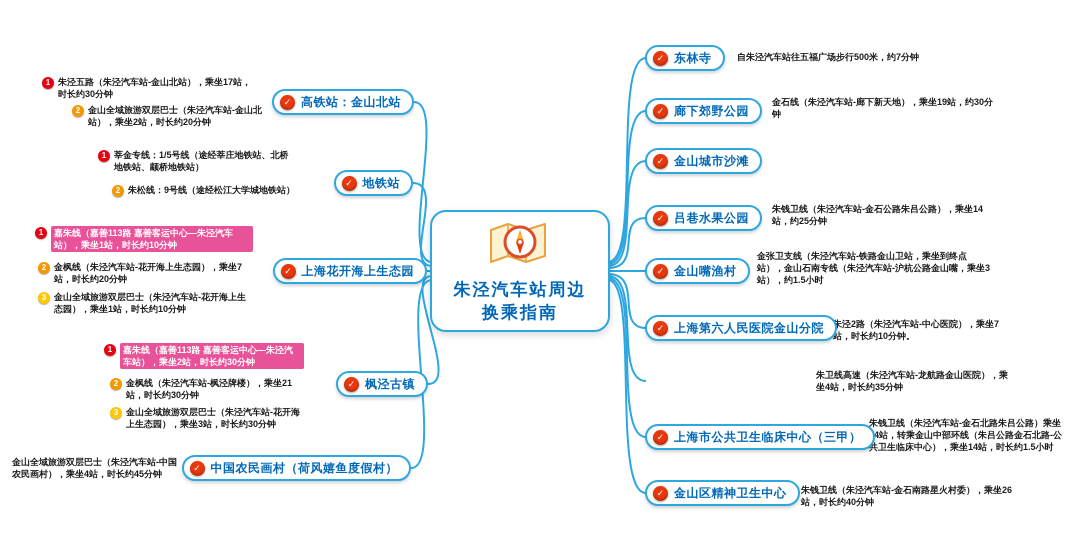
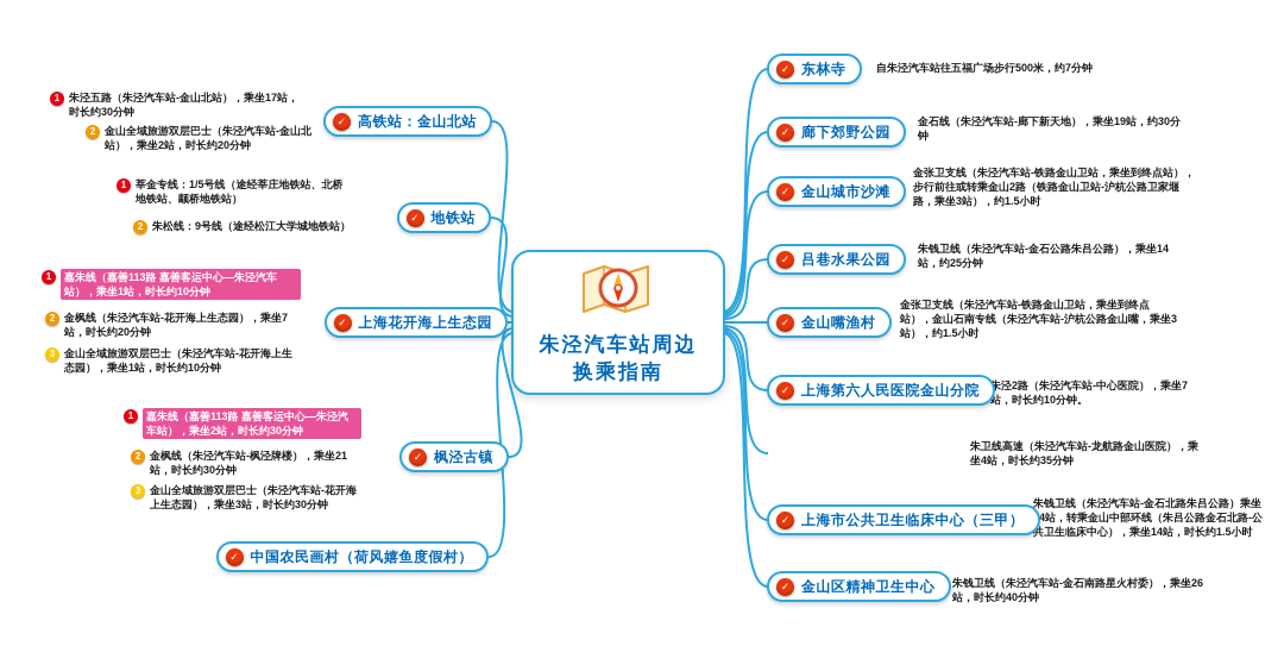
  朱泾汽车站周边
  换乘指南
  高铁站：金山北站
  地铁站
  上海花开海上生态园
  枫泾古镇
  中国农民画村（荷风嬉鱼度假村）
  东林寺
  廊下郊野公园
  金山城市沙滩
  吕巷水果公园
  金山嘴渔村
  上海第六人民医院金山分院
  上海市公共卫生临床中心（三甲）
  金山区精神卫生中心
  1
  朱泾五路（朱泾汽车站-金山北站），乘坐17站，时长约30分钟
  2
  金山全域旅游双层巴士（朱泾汽车站-金山北站），乘坐2站，时长约20分钟
  1
  莘金专线：1/5号线（途经莘庄地铁站、北桥地铁站、颛桥地铁站）
  2
  朱松线：9号线（途经松江大学城地铁站）
  1
  嘉朱线（嘉善113路 嘉善客运中心—朱泾汽车站），乘坐1站，时长约10分钟
  2
  金枫线（朱泾汽车站-花开海上生态园），乘坐7站，时长约20分钟
  3
  金山全域旅游双层巴士（朱泾汽车站-花开海上生态园），乘坐1站，时长约10分钟
  1
  嘉朱线（嘉善113路 嘉善客运中心—朱泾汽车站），乘坐2站，时长约30分钟
  2
  金枫线（朱泾汽车站-枫泾牌楼），乘坐21站，时长约30分钟
  3
  金山全域旅游双层巴士（朱泾汽车站-花开海上生态园），乘坐3站，时长约30分钟
- 金山全域旅游双层巴士（朱泾汽车站-中国农民画村），乘坐4站，时长约45分钟
  自朱泾汽车站往五福广场步行500米，约7分钟
  金石线（朱泾汽车站-廊下新天地），乘坐19站，约30分钟
+ 金张卫支线（朱泾汽车站-铁路金山卫站，乘坐到终点站），步行前往或转乘金山2路（铁路金山卫站-沪杭公路卫家堰路，乘坐3站），约1.5小时
  朱钱卫线（朱泾汽车站-金石公路朱吕公路），乘坐14站，约25分钟
  金张卫支线（朱泾汽车站-铁路金山卫站，乘坐到终点站），金山石南专线（朱泾汽车站-沪杭公路金山嘴，乘坐3站），约1.5小时
  朱泾2路（朱泾汽车站-中心医院），乘坐7站，时长约10分钟。
  朱卫线高速（朱泾汽车站-龙航路金山医院），乘坐4站，时长约35分钟
  朱钱卫线（朱泾汽车站-金石北路朱吕公路）乘坐4站，转乘金山中部环线（朱吕公路金石北路-公共卫生临床中心），乘坐14站，时长约1.5小时
  朱钱卫线（朱泾汽车站-金石南路星火村委），乘坐26站，时长约40分钟
